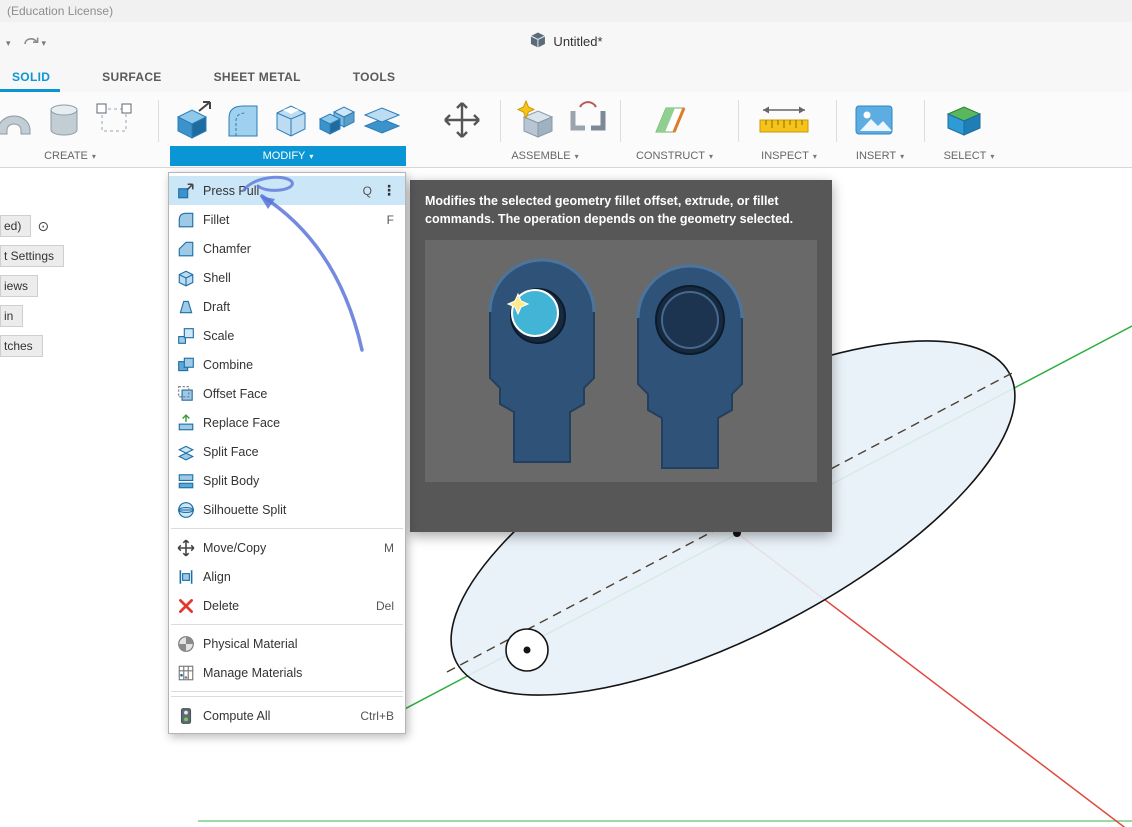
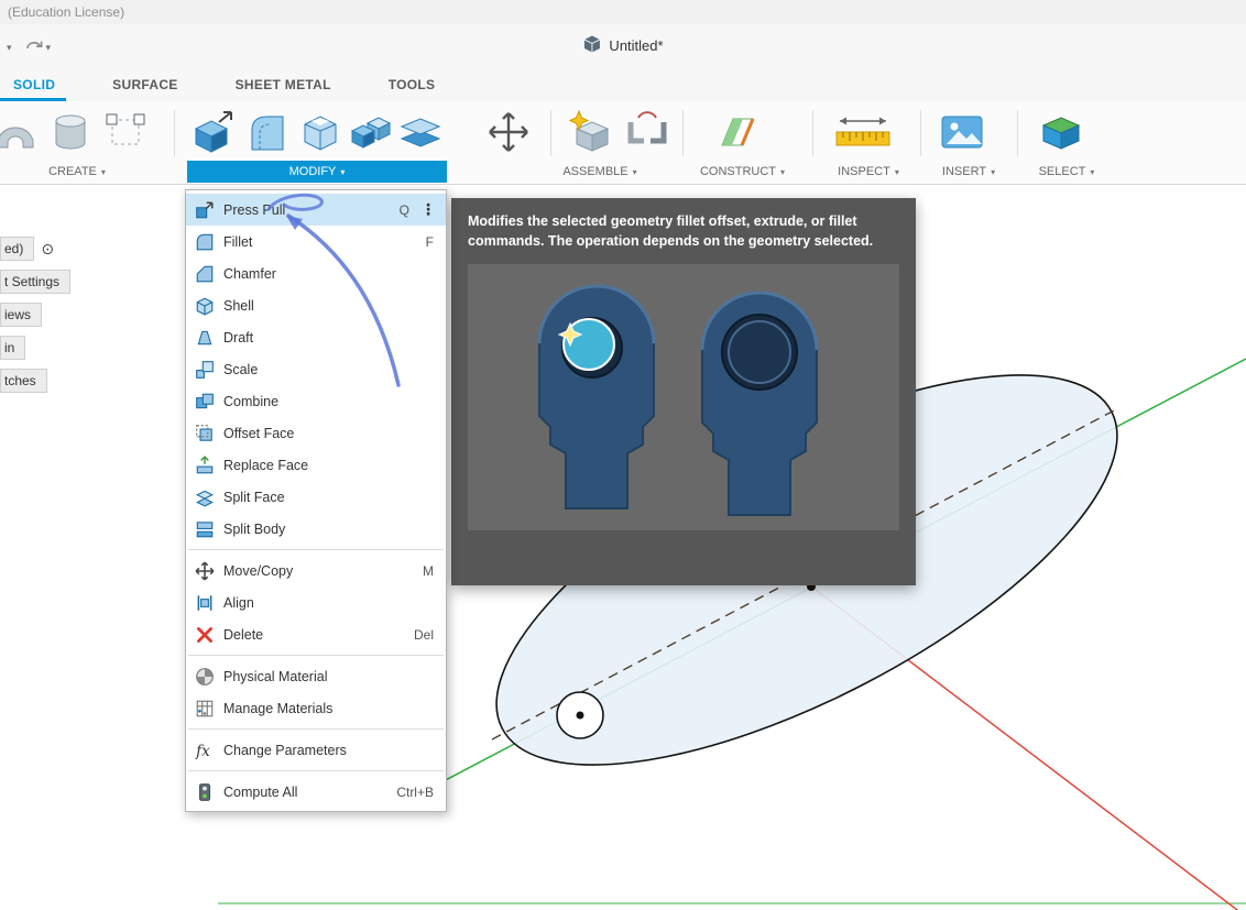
  (Education License)
  Untitled*
  SOLID
  SURFACE
  SHEET METAL
  TOOLS
  CREATE
  MODIFY
  ASSEMBLE
  CONSTRUCT
  INSPECT
  INSERT
  SELECT
  ed)
  ⊙
  t Settings
  iews
  in
  tches
  Press Pull
  Q
  ⋮
  Fillet
  F
  Chamfer
  Shell
  Draft
  Scale
  Combine
  Offset Face
  Replace Face
  Split Face
  Split Body
- Silhouette Split
  Move/Copy
  M
  Align
  Delete
  Del
  Physical Material
  Manage Materials
+ fx
+ Change Parameters
  Compute All
  Ctrl+B
  Modifies the selected geometry fillet offset, extrude, or fillet commands. The operation depends on the geometry selected.
